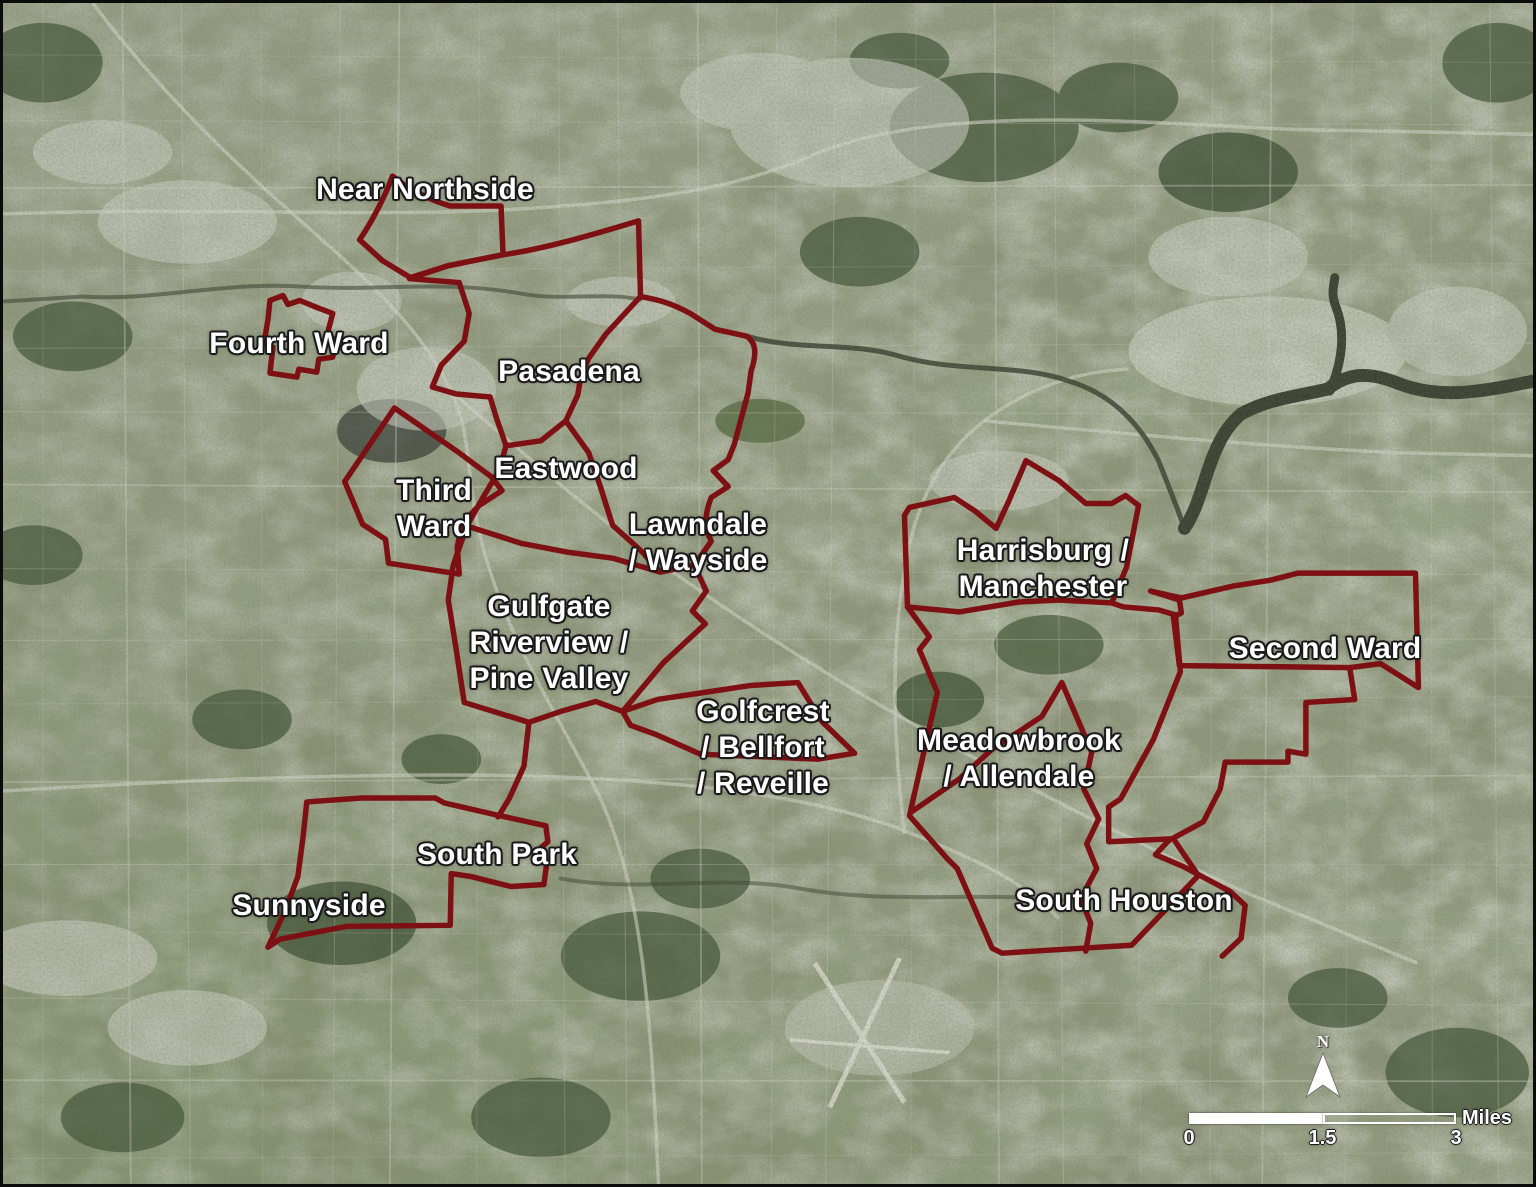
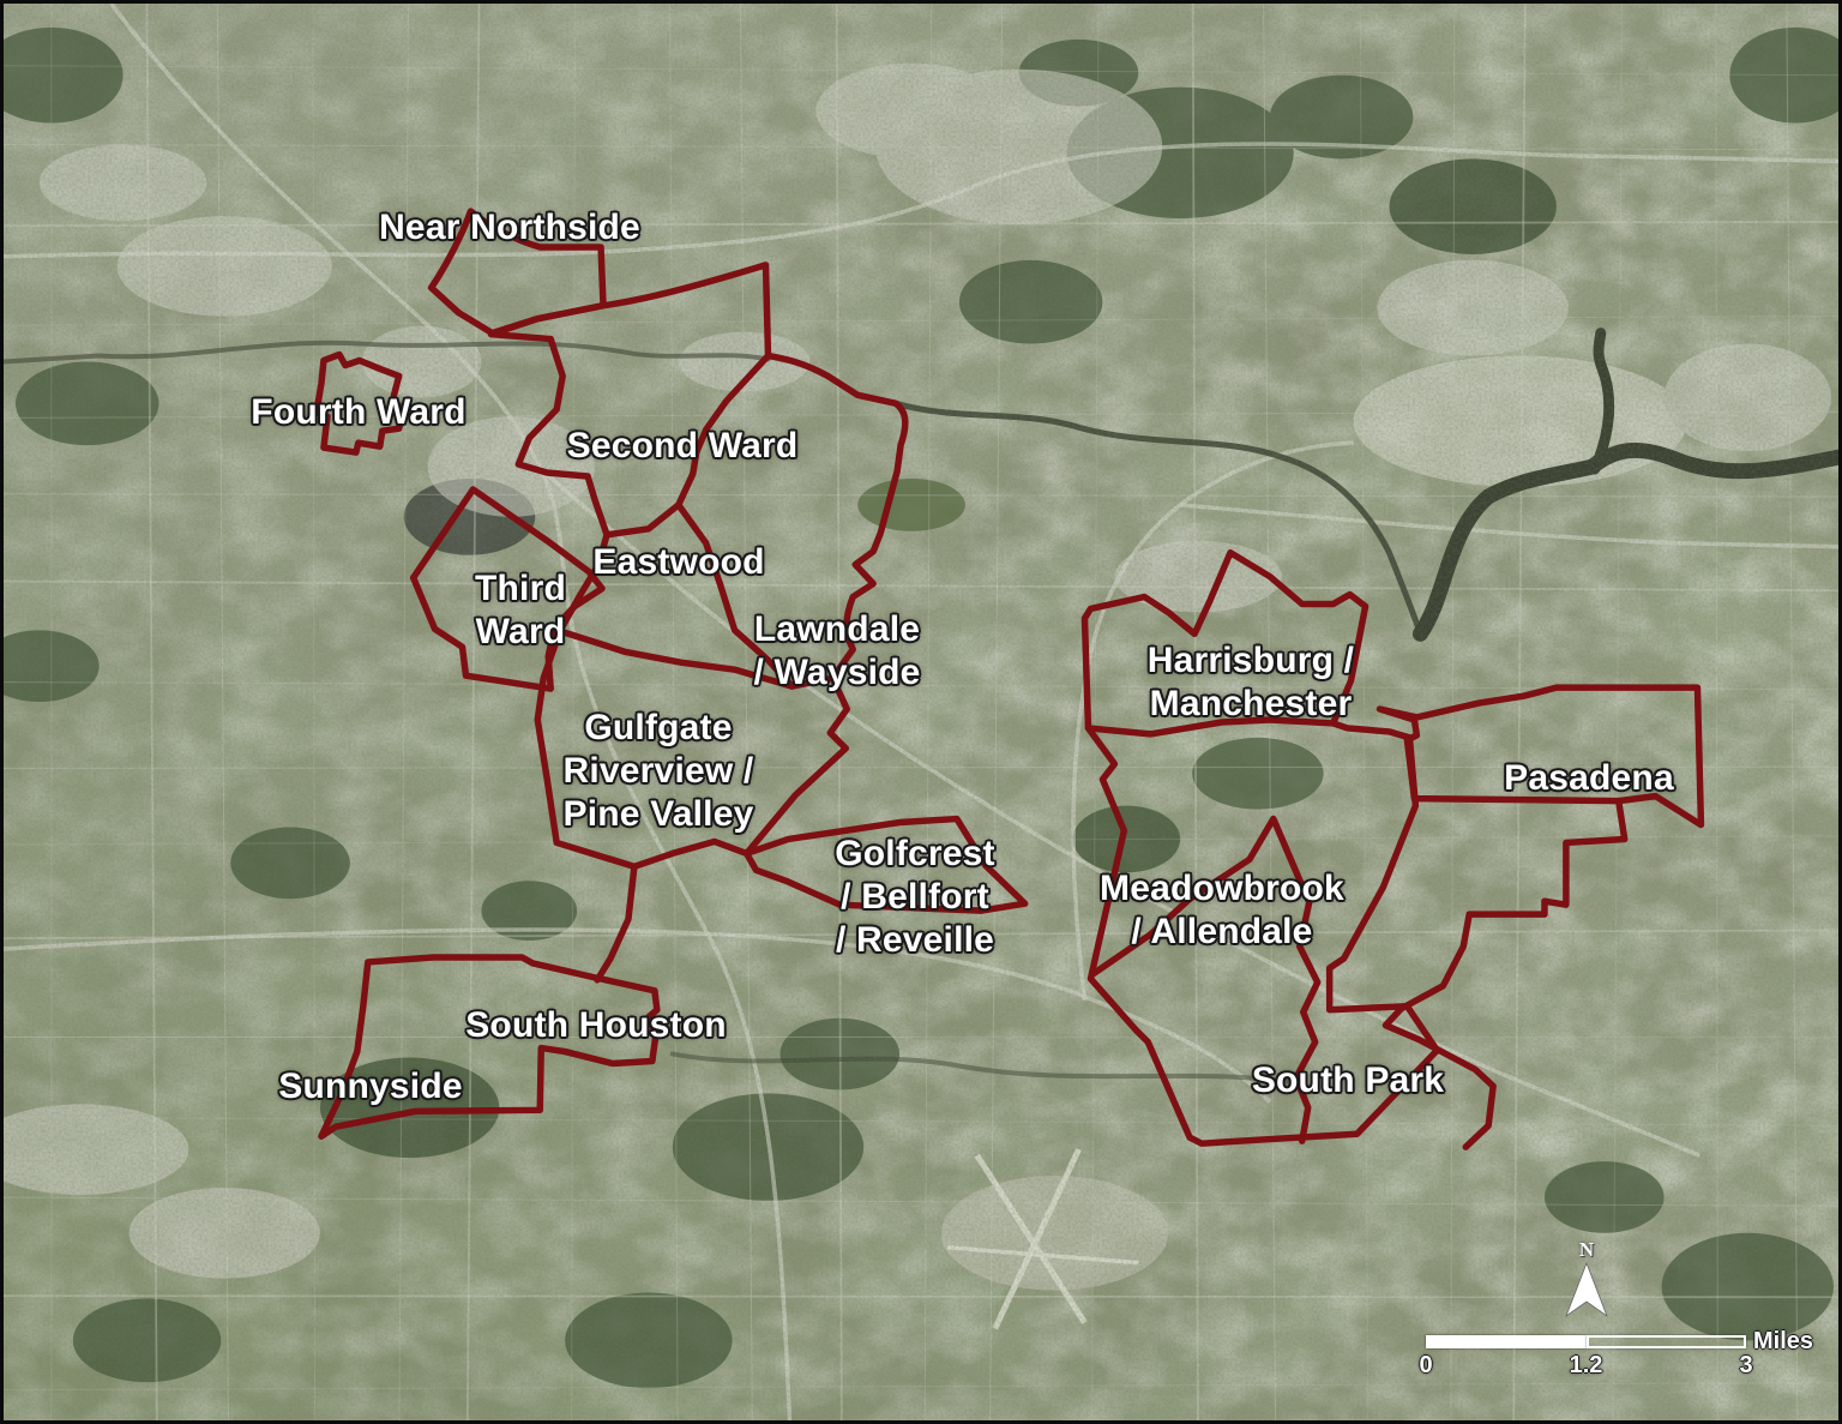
  Near Northside
  Fourth Ward
- Pasadena
+ Second Ward
  Eastwood
  Third
  Ward
  Lawndale
  / Wayside
  Gulfgate
  Riverview /
  Pine Valley
  Harrisburg /
  Manchester
- Second Ward
+ Pasadena
  Golfcrest
  / Bellfort
  / Reveille
  Meadowbrook
  / Allendale
- South Park
+ South Houston
  Sunnyside
- South Houston
+ South Park
  N
  0
- 1.5
+ 1.2
  3
  Miles
